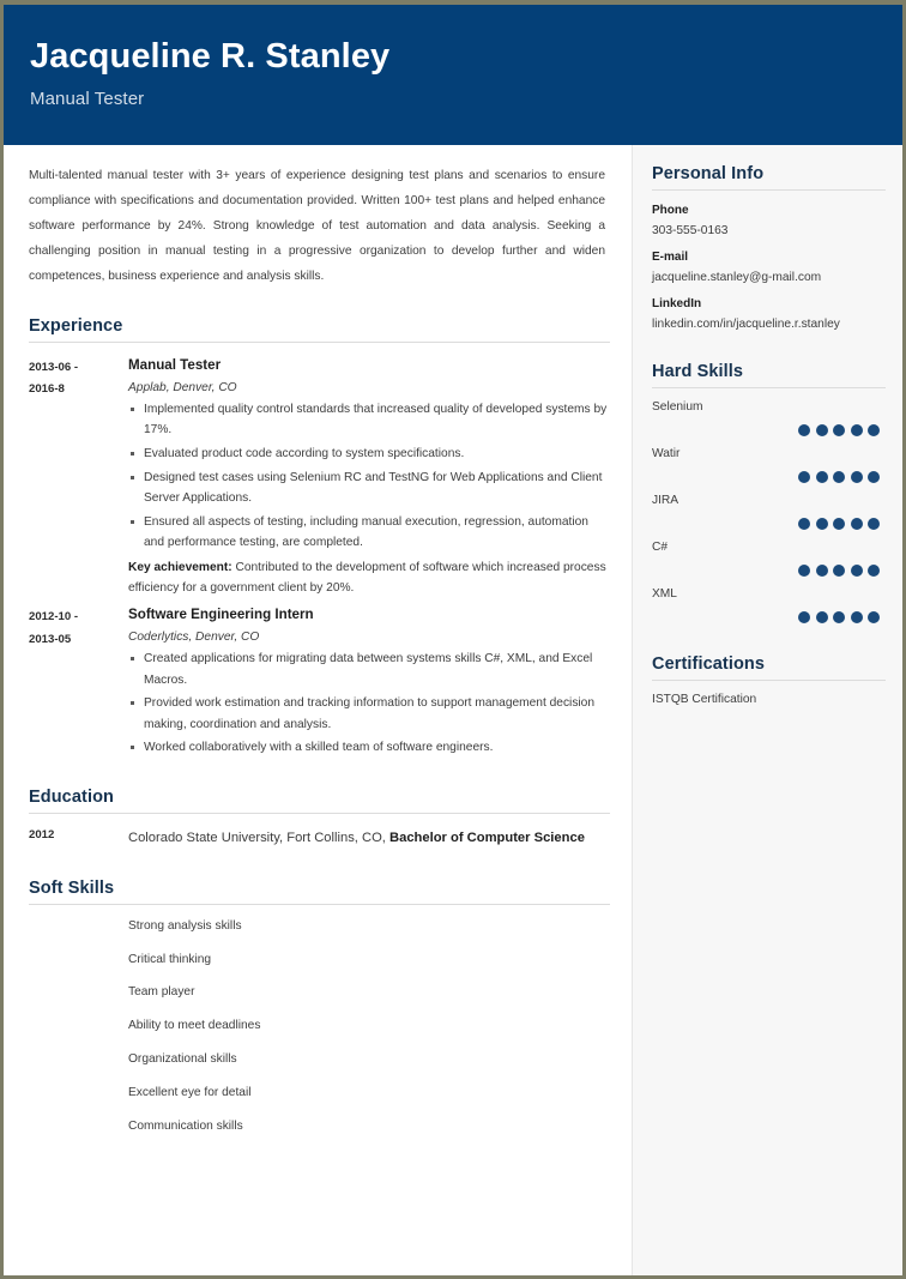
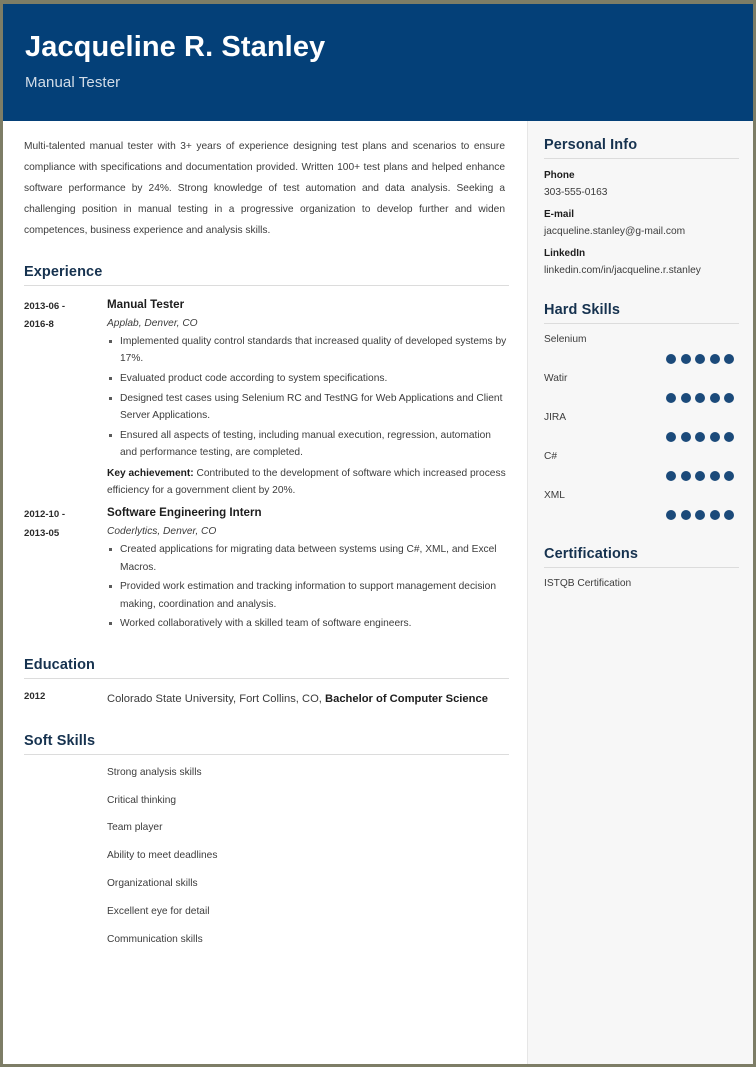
  Jacqueline R. Stanley
  Manual Tester
  Multi-talented manual tester with 3+ years of experience designing test plans and scenarios to ensure compliance with specifications and documentation provided. Written 100+ test plans and helped enhance software performance by 24%. Strong knowledge of test automation and data analysis. Seeking a challenging position in manual testing in a progressive organization to develop further and widen competences, business experience and analysis skills.
  Experience
  2013-06 -
  2016-8
  Manual Tester
  Applab, Denver, CO
  Implemented quality control standards that increased quality of developed systems by 17%.
  Evaluated product code according to system specifications.
  Designed test cases using Selenium RC and TestNG for Web Applications and Client Server Applications.
  Ensured all aspects of testing, including manual execution, regression, automation and performance testing, are completed.
  Key achievement: Contributed to the development of software which increased process efficiency for a government client by 20%.
  2012-10 -
  2013-05
  Software Engineering Intern
  Coderlytics, Denver, CO
- Created applications for migrating data between systems skills C#, XML, and Excel Macros.
+ Created applications for migrating data between systems using C#, XML, and Excel Macros.
  Provided work estimation and tracking information to support management decision making, coordination and analysis.
  Worked collaboratively with a skilled team of software engineers.
  Education
  2012
  Colorado State University, Fort Collins, CO, Bachelor of Computer Science
  Soft Skills
  Strong analysis skills
  Critical thinking
  Team player
  Ability to meet deadlines
  Organizational skills
  Excellent eye for detail
  Communication skills
  Personal Info
  Phone
  303-555-0163
  E-mail
  jacqueline.stanley@g-mail.com
  LinkedIn
  linkedin.com/in/jacqueline.r.stanley
  Hard Skills
  Selenium
  Watir
  JIRA
  C#
  XML
  Certifications
  ISTQB Certification
